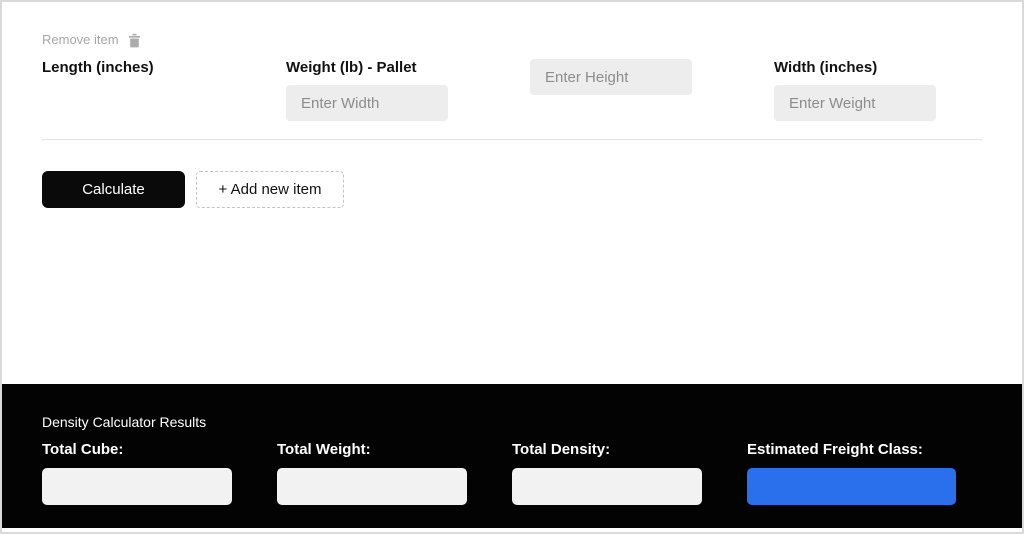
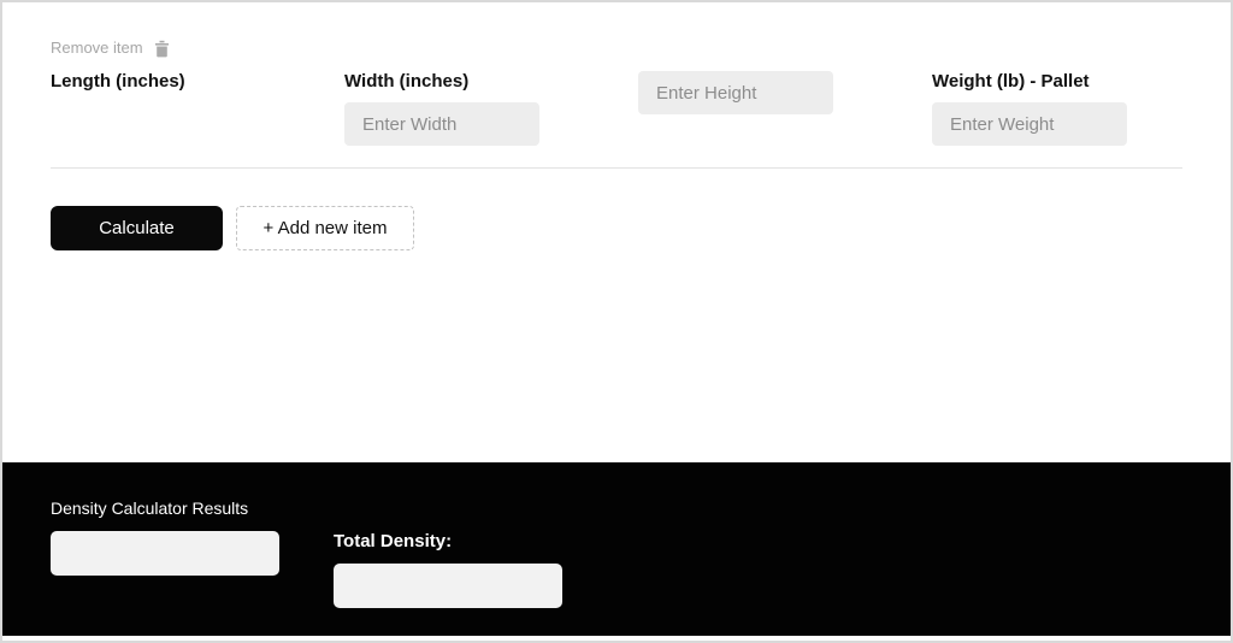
  Remove item
  Length (inches)
- Weight (lb) - Pallet
+ Width (inches)
  Enter Width
  Enter Height
- Width (inches)
+ Weight (lb) - Pallet
  Enter Weight
  Calculate
  + Add new item
  Density Calculator Results
- Total Cube:
- Total Weight:
  Total Density:
- Estimated Freight Class:
